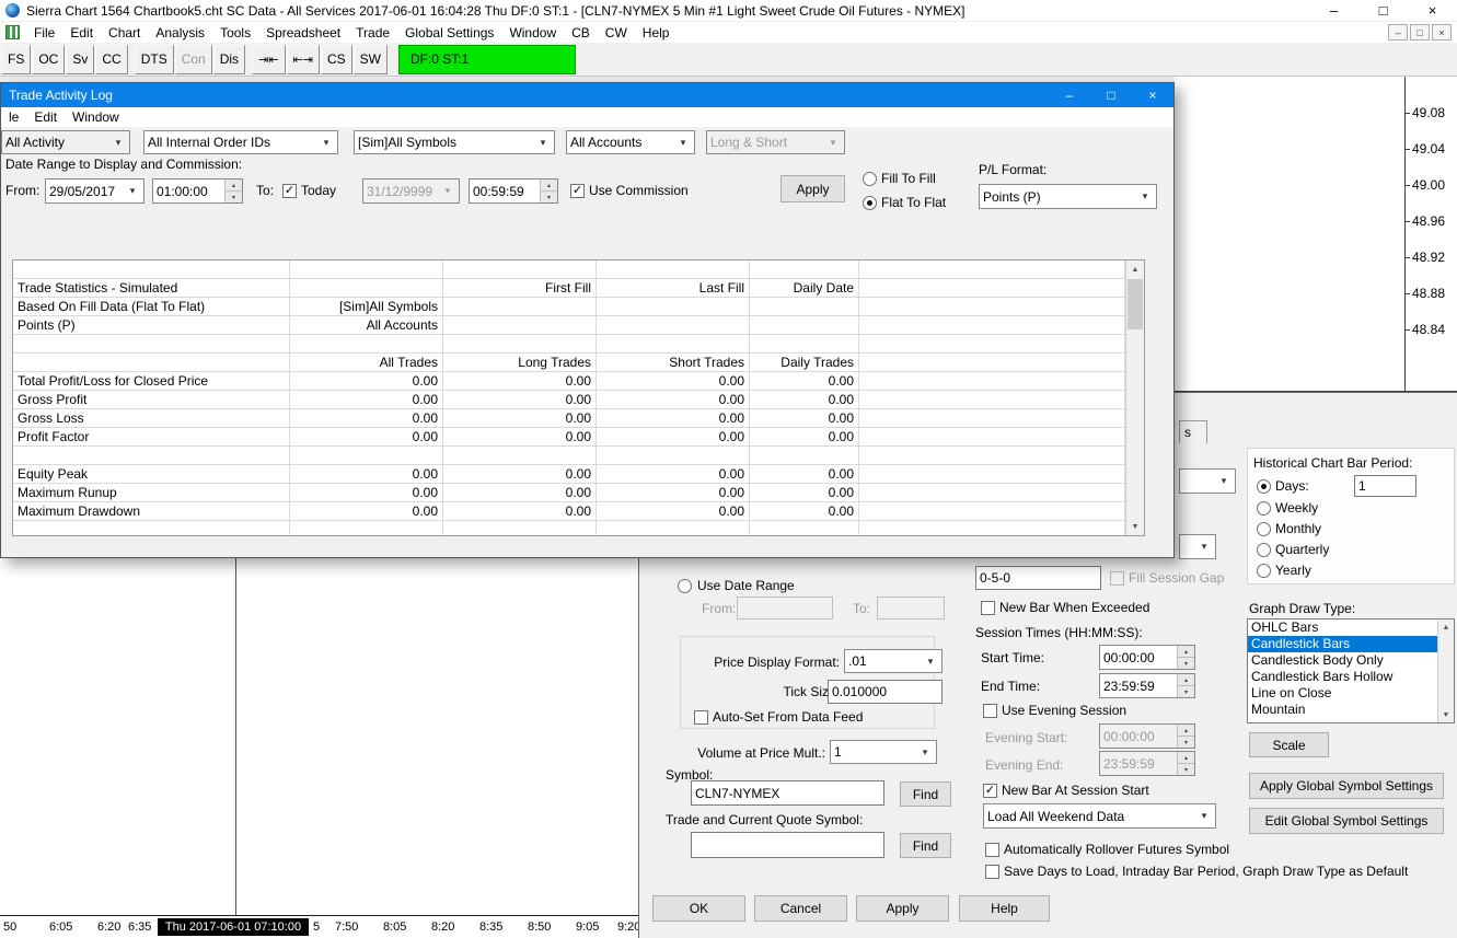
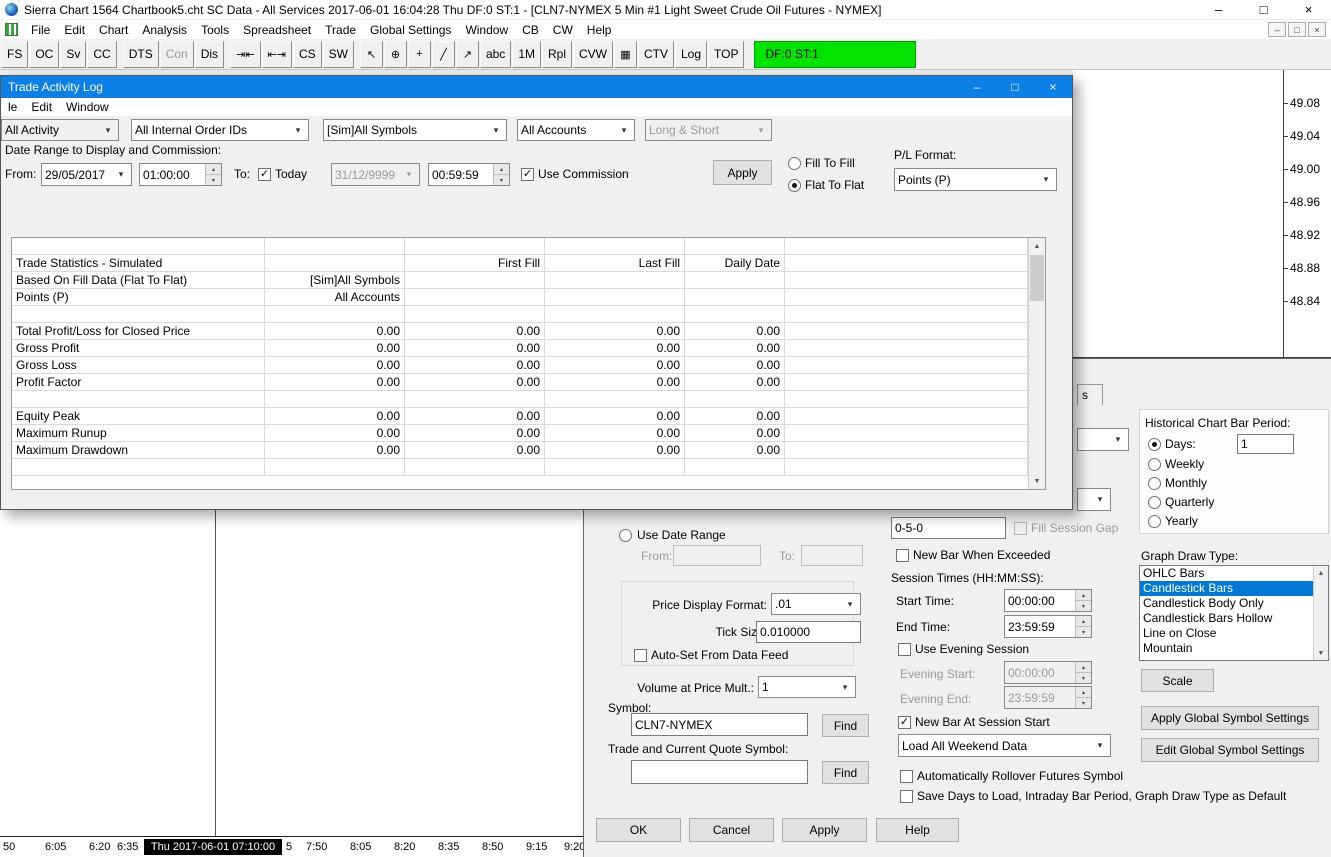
  Sierra Chart 1564 Chartbook5.cht SC Data - All Services 2017-06-01 16:04:28 Thu DF:0 ST:1 - [CLN7-NYMEX 5 Min #1 Light Sweet Crude Oil Futures - NYMEX]
  –
  □
  ×
  File
  Edit
  Chart
  Analysis
  Tools
  Spreadsheet
  Trade
  Global Settings
  Window
  CB
  CW
  Help
  –
  □
  ×
  FS
  OC
  Sv
  CC
  DTS
  Con
  Dis
  ⇥⇤
  ⇤⇥
  CS
  SW
+ ↖
+ ⊕
+ +
+ ╱
+ ↗
+ abc
+ 1M
+ Rpl
+ CVW
+ ▦
+ CTV
+ Log
+ TOP
  DF:0 ST:1
  49.08
  49.04
  49.00
  48.96
  48.92
  48.88
  48.84
  50
  6:05
  6:20
  6:35
  Thu 2017-06-01 07:10:00
  5
  7:50
  8:05
  8:20
  8:35
  8:50
- 9:05
+ 9:15
  9:2
  s
  ▾
  ▾
  Use Date Range
  From:
  To:
  Price Display Format:
  .01
  ▾
  Tick Siz
  0.010000
  Auto-Set From Data Feed
  Volume at Price Mult.:
  1
  ▾
  Symbol:
  CLN7-NYMEX
  Find
  Trade and Current Quote Symbol:
  Find
  OK
  Cancel
  Apply
  Help
  0-5-0
  Fill Session Gap
  New Bar When Exceeded
  Session Times (HH:MM:SS):
  Start Time:
  00:00:00
  End Time:
  23:59:59
  Use Evening Session
  Evening Start:
  00:00:00
  Evening End:
  23:59:59
  New Bar At Session Start
  Load All Weekend Data
  ▾
  Automatically Rollover Futures Symbol
  Save Days to Load, Intraday Bar Period, Graph Draw Type as Default
  Historical Chart Bar Period:
  1
  Days:
  Weekly
  Monthly
  Quarterly
  Yearly
  Graph Draw Type:
  OHLC Bars
  Candlestick Bars
  Candlestick Body Only
  Candlestick Bars Hollow
  Line on Close
  Mountain
  Scale
  Apply Global Symbol Settings
  Edit Global Symbol Settings
  Trade Activity Log
  –
  □
  ×
  le
  Edit
  Window
  All Activity
  ▾
  All Internal Order IDs
  ▾
  [Sim]All Symbols
  ▾
  All Accounts
  ▾
  Long & Short
  ▾
  Date Range to Display and Commission:
  From:
  29/05/2017
  ▾
  01:00:00
  To:
  Today
  31/12/9999
  ▾
  00:59:59
  Use Commission
  Apply
  Fill To Fill
  Flat To Flat
  P/L Format:
  Points (P)
  ▾
  Trade Statistics - Simulated
  First Fill
  Last Fill
  Daily Date
  Based On Fill Data (Flat To Flat)
  [Sim]All Symbols
  Points (P)
  All Accounts
- All Trades
- Long Trades
- Short Trades
- Daily Trades
  Total Profit/Loss for Closed Price
  0.00
  0.00
  0.00
  0.00
  Gross Profit
  0.00
  0.00
  0.00
  0.00
  Gross Loss
  0.00
  0.00
  0.00
  0.00
  Profit Factor
  0.00
  0.00
  0.00
  0.00
  Equity Peak
  0.00
  0.00
  0.00
  0.00
  Maximum Runup
  0.00
  0.00
  0.00
  0.00
  Maximum Drawdown
  0.00
  0.00
  0.00
  0.00
